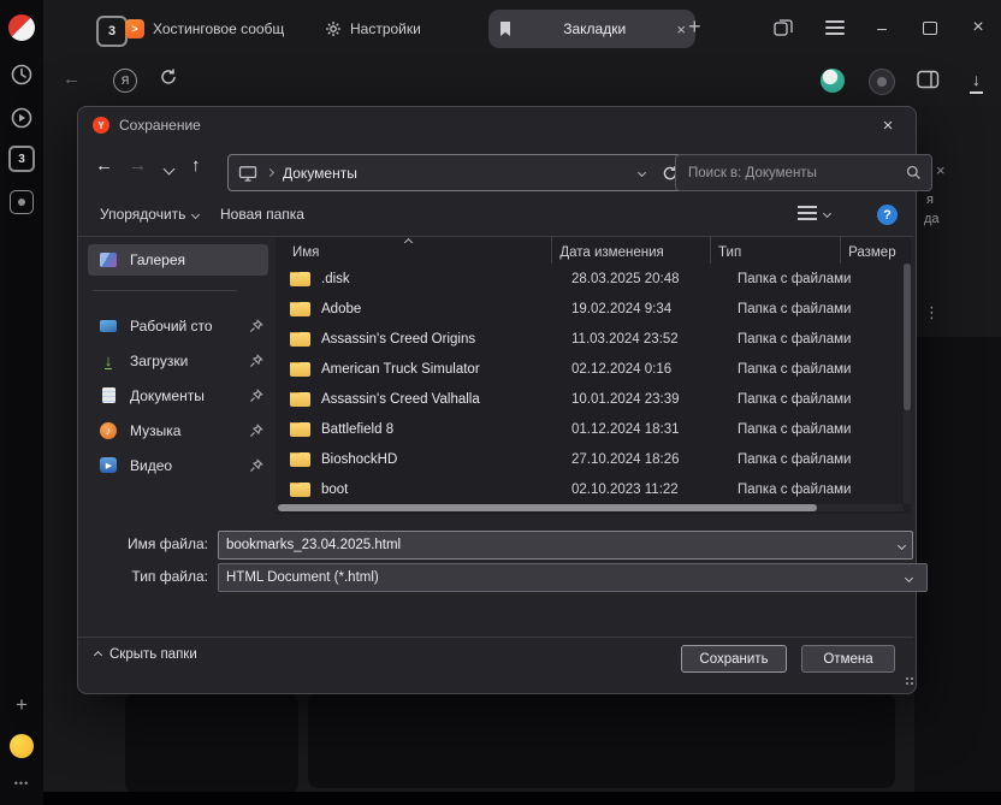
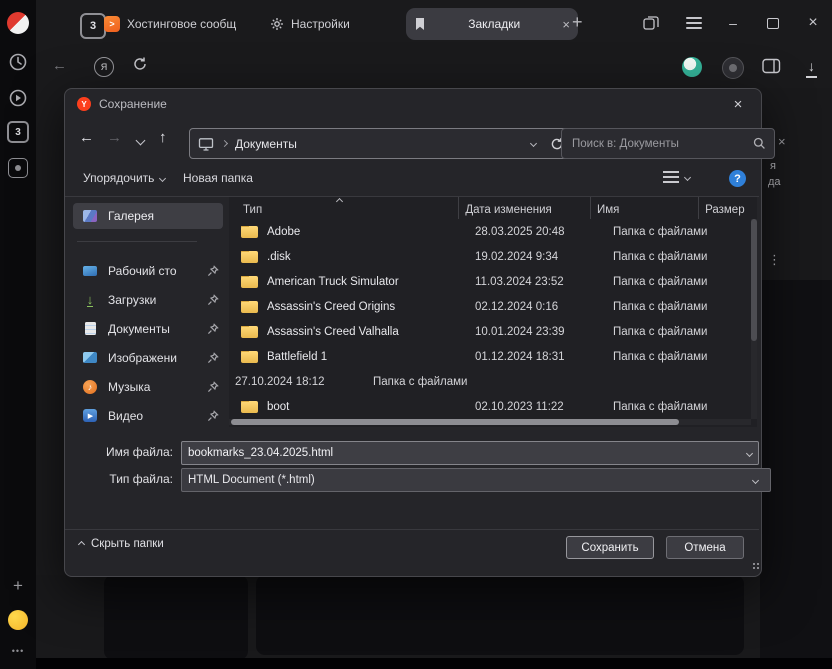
  3
  +
  •••
  3
  Хостинговое сообщ
  Настройки
  Закладки
  ×
  +
  –
  ×
  ←
  Я
  ↓
  ×
  я
  да
  ⋮
  Сохранение
  ×
  ←
  →
  ↑
  Документы
  Поиск в: Документы
  Упорядочить
  Новая папка
  Галерея
  Рабочий сто
  Загрузки
  Документы
+ Изображени
  Музыка
  Видео
- Имя
+ Тип
  Дата изменения
- Тип
+ Имя
  Размер
- .disk
+ Adobe
  28.03.2025 20:48
  Папка с файлами
- Adobe
+ .disk
  19.02.2024 9:34
  Папка с файлами
- Assassin's Creed Origins
+ American Truck Simulator
  11.03.2024 23:52
  Папка с файлами
- American Truck Simulator
+ Assassin's Creed Origins
  02.12.2024 0:16
  Папка с файлами
  Assassin's Creed Valhalla
  10.01.2024 23:39
  Папка с файлами
- Battlefield 8
+ Battlefield 1
  01.12.2024 18:31
  Папка с файлами
- BioshockHD
- 27.10.2024 18:26
+ 27.10.2024 18:12
  Папка с файлами
  boot
  02.10.2023 11:22
  Папка с файлами
  Имя файла:
  bookmarks_23.04.2025.html
  Тип файла:
  HTML Document (*.html)
  Скрыть папки
  Сохранить
  Отмена
